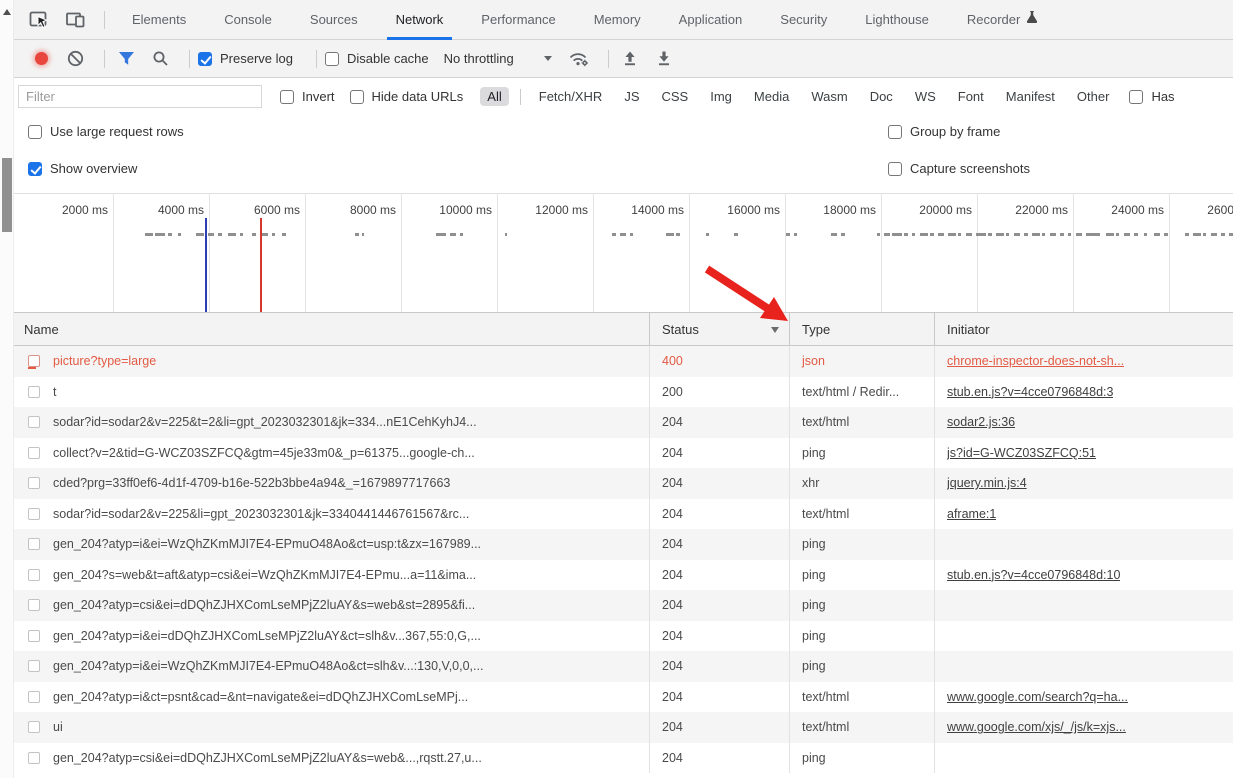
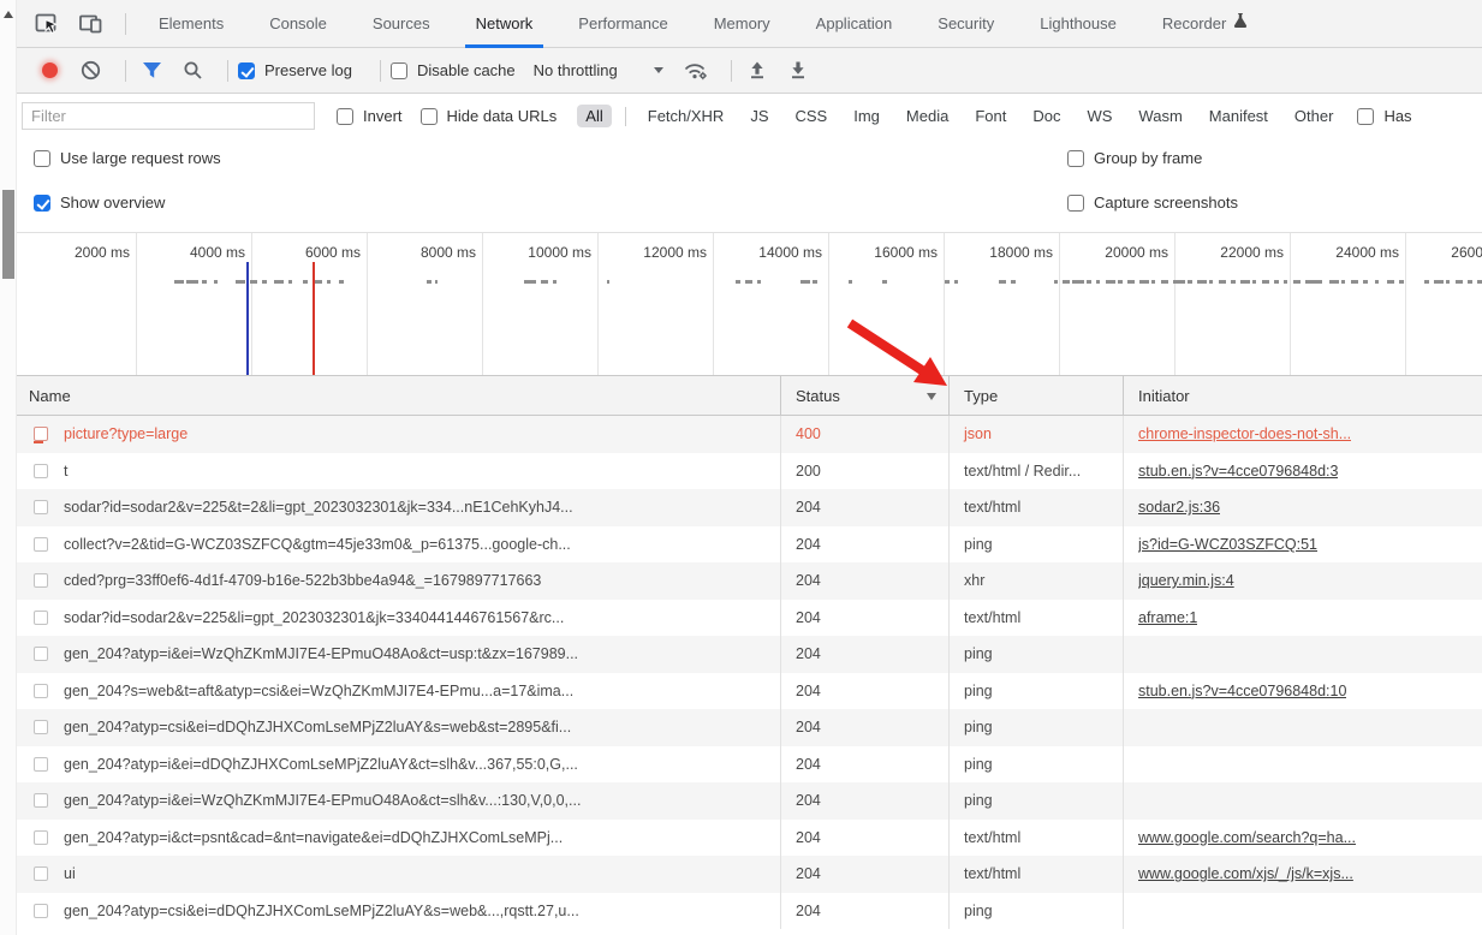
  Elements
  Console
  Sources
  Network
  Performance
  Memory
  Application
  Security
  Lighthouse
  Recorder
  Preserve log
  Disable cache
  No throttling
  Filter
  Invert
  Hide data URLs
  All
  Fetch/XHR
  JS
  CSS
  Img
  Media
- Wasm
+ Font
  Doc
  WS
- Font
+ Wasm
  Manifest
  Other
  Has
  Use large request rows
  Group by frame
  Show overview
  Capture screenshots
  2000 ms
  4000 ms
  6000 ms
  8000 ms
  10000 ms
  12000 ms
  14000 ms
  16000 ms
  18000 ms
  20000 ms
  22000 ms
  24000 ms
  Name
  Status
  Type
  Initiator
  picture?type=large
  400
  json
  chrome-inspector-does-not-sh...
  t
  200
  text/html / Redir...
  stub.en.js?v=4cce0796848d:3
  sodar?id=sodar2&v=225&t=2&li=gpt_2023032301&jk=334...nE1CehKyhJ4...
  204
  text/html
  sodar2.js:36
  collect?v=2&tid=G-WCZ03SZFCQ&gtm=45je33m0&_p=61375...google-ch...
  204
  ping
  js?id=G-WCZ03SZFCQ:51
  cded?prg=33ff0ef6-4d1f-4709-b16e-522b3bbe4a94&_=1679897717663
  204
  xhr
  jquery.min.js:4
  sodar?id=sodar2&v=225&li=gpt_2023032301&jk=3340441446761567&rc...
  204
  text/html
  aframe:1
  gen_204?atyp=i&ei=WzQhZKmMJI7E4-EPmuO48Ao&ct=usp:t&zx=167989...
  204
  ping
- gen_204?s=web&t=aft&atyp=csi&ei=WzQhZKmMJI7E4-EPmu...a=11&ima...
+ gen_204?s=web&t=aft&atyp=csi&ei=WzQhZKmMJI7E4-EPmu...a=17&ima...
  204
  ping
  stub.en.js?v=4cce0796848d:10
  gen_204?atyp=csi&ei=dDQhZJHXComLseMPjZ2luAY&s=web&st=2895&fi...
  204
  ping
  gen_204?atyp=i&ei=dDQhZJHXComLseMPjZ2luAY&ct=slh&v...367,55:0,G,...
  204
  ping
  gen_204?atyp=i&ei=WzQhZKmMJI7E4-EPmuO48Ao&ct=slh&v...:130,V,0,0,...
  204
  ping
  gen_204?atyp=i&ct=psnt&cad=&nt=navigate&ei=dDQhZJHXComLseMPj...
  204
  text/html
  www.google.com/search?q=ha...
  ui
  204
  text/html
  www.google.com/xjs/_/js/k=xjs...
  gen_204?atyp=csi&ei=dDQhZJHXComLseMPjZ2luAY&s=web&...,rqstt.27,u...
  204
  ping
